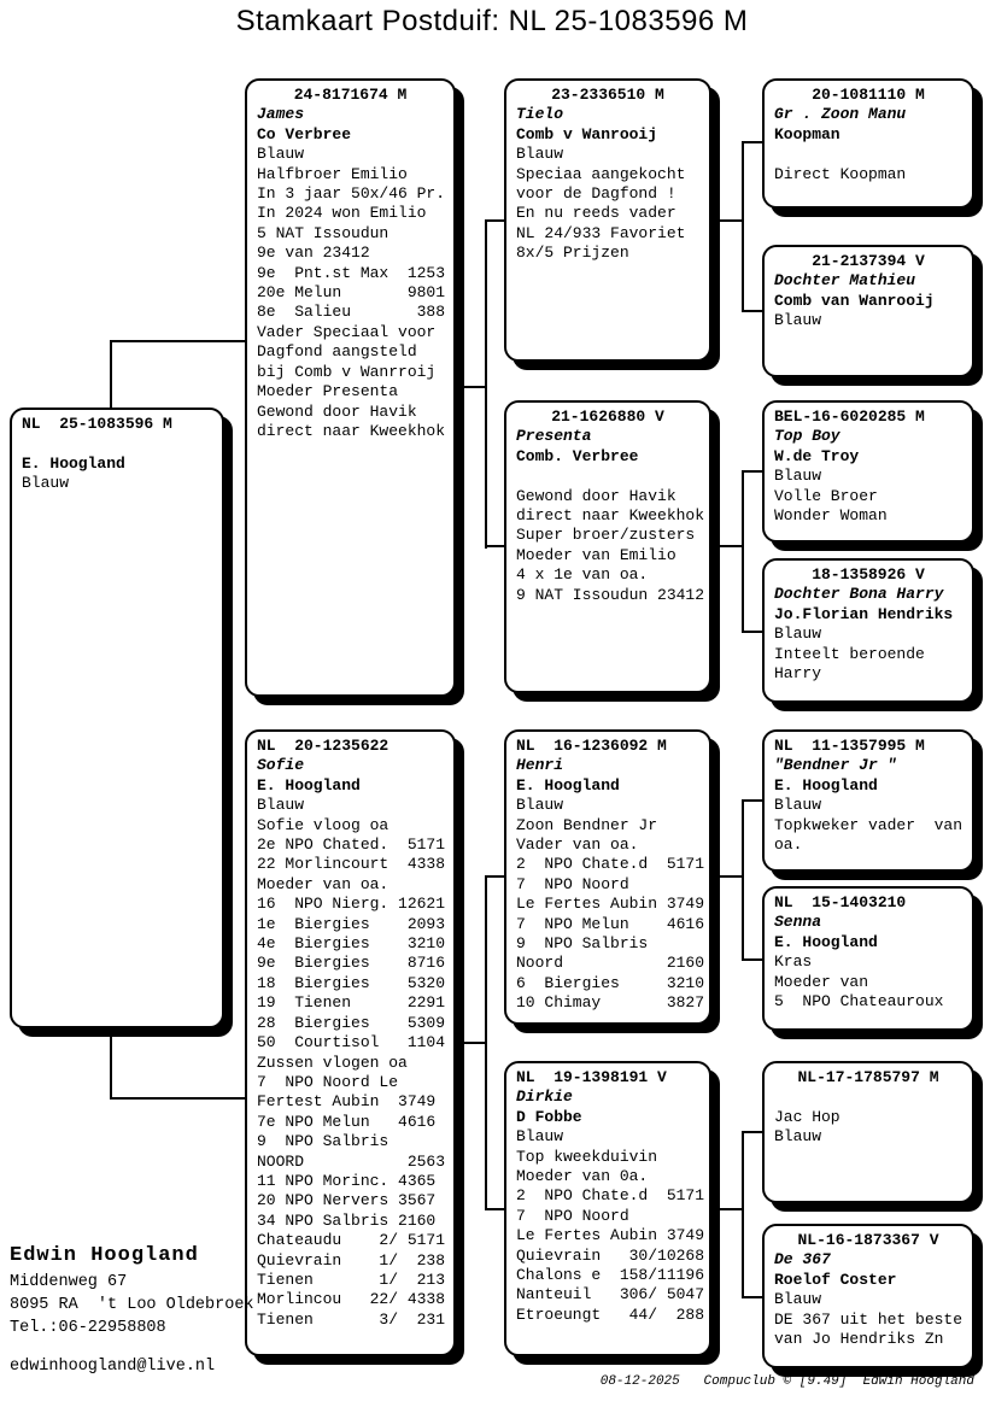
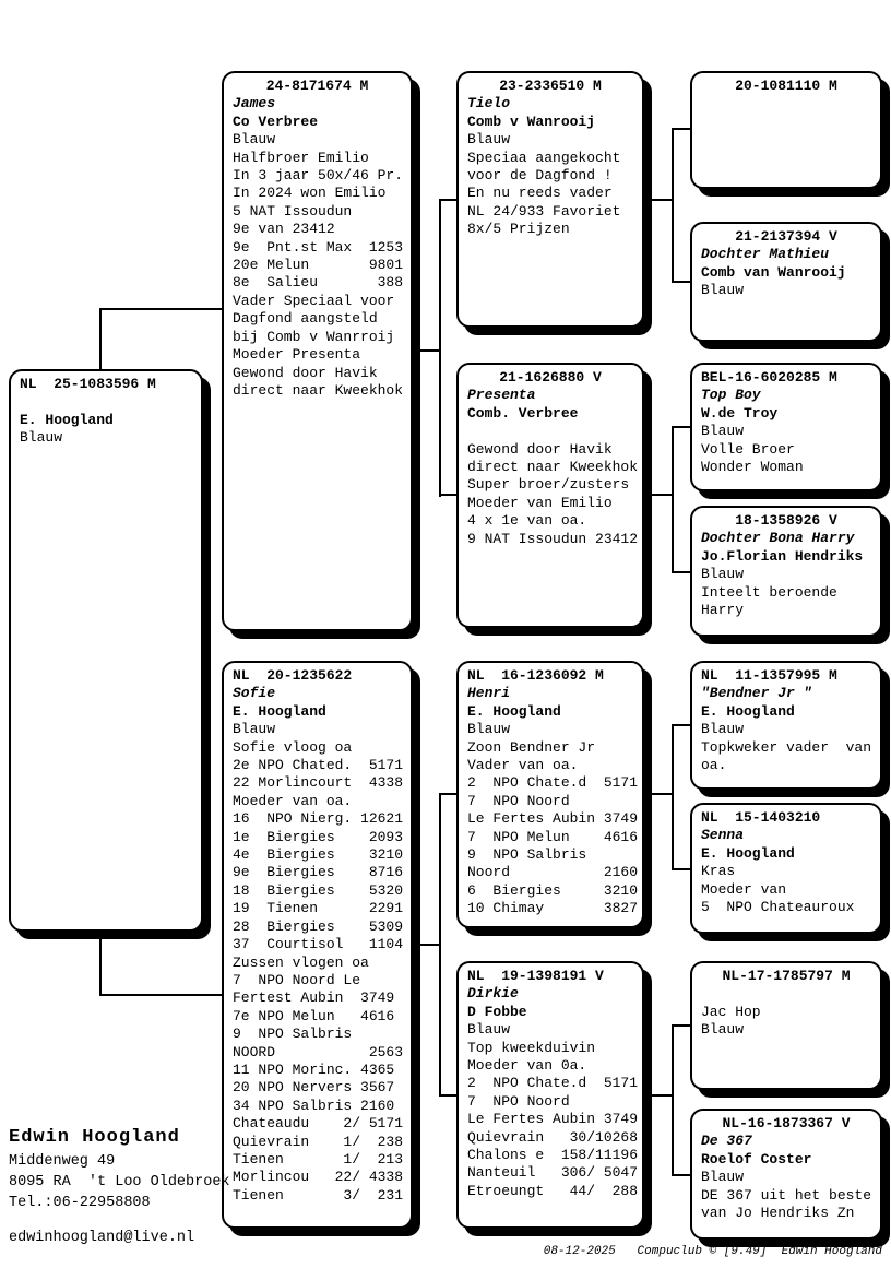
- Stamkaart Postduif: NL 25-1083596 M
  NL 25-1083596 M
  E. Hoogland
  Blauw
  24-8171674 M
  James
  Co Verbree
  Blauw
  Halfbroer Emilio
  In 3 jaar 50x/46 Pr.
  In 2024 won Emilio
  5 NAT Issoudun
  9e van 23412
  9e Pnt.st Max 1253
  20e Melun 9801
  8e Salieu 388
  Vader Speciaal voor
  Dagfond aangsteld
  bij Comb v Wanrroij
  Moeder Presenta
  Gewond door Havik
  direct naar Kweekhok
  NL 20-1235622
  Sofie
  E. Hoogland
  Blauw
  Sofie vloog oa
  2e NPO Chated. 5171
  22 Morlincourt 4338
  Moeder van oa.
  16 NPO Nierg. 12621
  1e Biergies 2093
  4e Biergies 3210
  9e Biergies 8716
  18 Biergies 5320
  19 Tienen 2291
  28 Biergies 5309
- 50 Courtisol 1104
+ 37 Courtisol 1104
  Zussen vlogen oa
  7 NPO Noord Le
  Fertest Aubin 3749
  7e NPO Melun 4616
  9 NPO Salbris
  NOORD 2563
  11 NPO Morinc. 4365
  20 NPO Nervers 3567
  34 NPO Salbris 2160
  Chateaudu 2/ 5171
  Quievrain 1/ 238
  Tienen 1/ 213
  Morlincou 22/ 4338
  Tienen 3/ 231
  23-2336510 M
  Tielo
  Comb v Wanrooij
  Blauw
  Speciaa aangekocht
  voor de Dagfond !
  En nu reeds vader
  NL 24/933 Favoriet
  8x/5 Prijzen
  21-1626880 V
  Presenta
  Comb. Verbree
  Gewond door Havik
  direct naar Kweekhok
  Super broer/zusters
  Moeder van Emilio
  4 x 1e van oa.
  9 NAT Issoudun 23412
  NL 16-1236092 M
  Henri
  E. Hoogland
  Blauw
  Zoon Bendner Jr
  Vader van oa.
  2 NPO Chate.d 5171
  7 NPO Noord
  Le Fertes Aubin 3749
  7 NPO Melun 4616
  9 NPO Salbris
  Noord 2160
  6 Biergies 3210
  10 Chimay 3827
  NL 19-1398191 V
  Dirkie
  D Fobbe
  Blauw
  Top kweekduivin
  Moeder van 0a.
  2 NPO Chate.d 5171
  7 NPO Noord
  Le Fertes Aubin 3749
  Quievrain 30/10268
  Chalons e 158/11196
  Nanteuil 306/ 5047
  Etroeungt 44/ 288
  20-1081110 M
- Gr . Zoon Manu
- Koopman
- Direct Koopman
  21-2137394 V
  Dochter Mathieu
  Comb van Wanrooij
  Blauw
  BEL-16-6020285 M
  Top Boy
  W.de Troy
  Blauw
  Volle Broer
  Wonder Woman
  18-1358926 V
  Dochter Bona Harry
  Jo.Florian Hendriks
  Blauw
  Inteelt beroende
  Harry
  NL 11-1357995 M
  "Bendner Jr "
  E. Hoogland
  Blauw
  Topkweker vader van
  oa.
  NL 15-1403210
  Senna
  E. Hoogland
  Kras
  Moeder van
  5 NPO Chateauroux
  NL-17-1785797 M
  Jac Hop
  Blauw
  NL-16-1873367 V
  De 367
  Roelof Coster
  Blauw
  DE 367 uit het beste
  van Jo Hendriks Zn
  Edwin Hoogland
- Middenweg 67
+ Middenweg 49
  8095 RA 't Loo Oldebroek
  Tel.:06-22958808
  edwinhoogland@live.nl
  08-12-2025 Compuclub © [9.49] Edwin Hoogland
